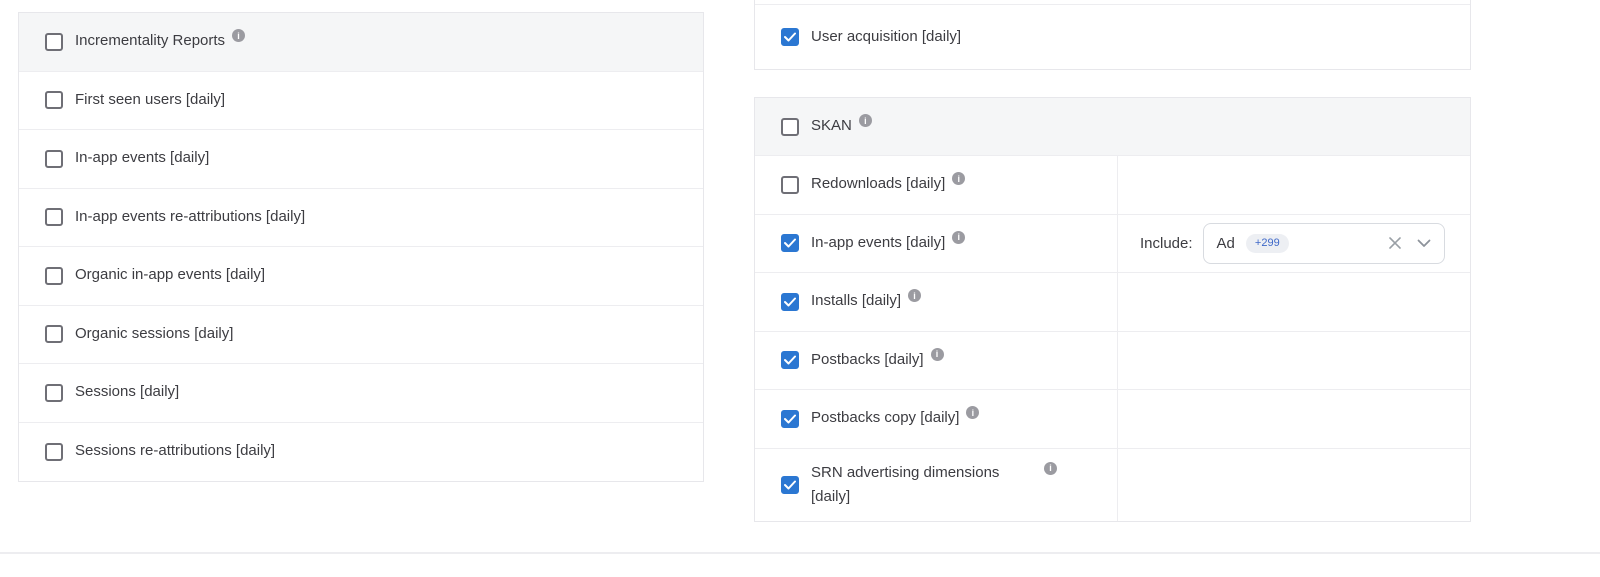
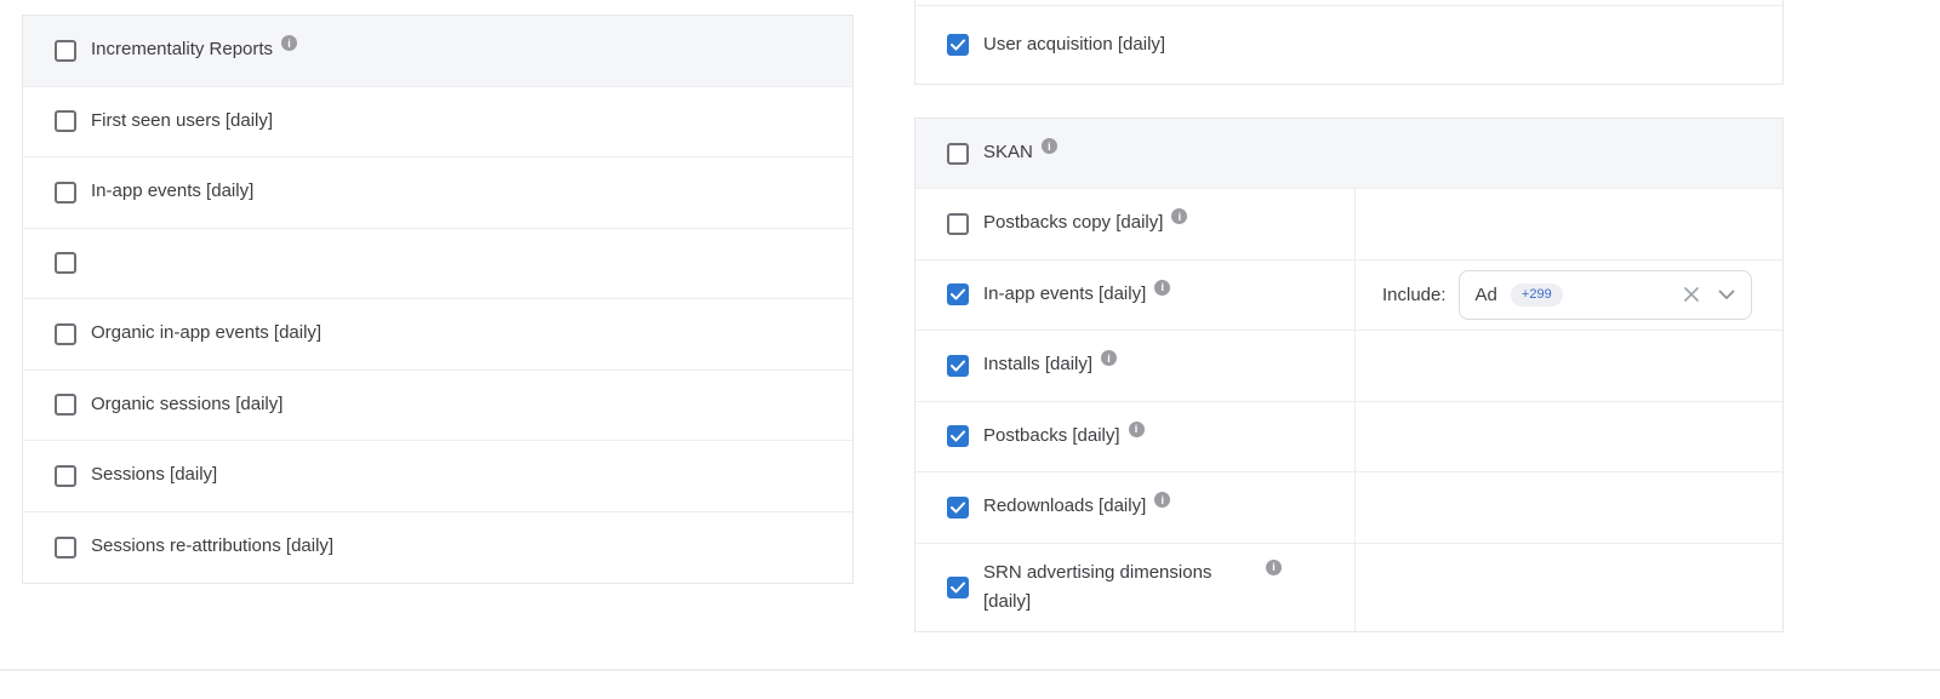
  Incrementality Reports
  First seen users [daily]
  In-app events [daily]
- In-app events re-attributions [daily]
  Organic in-app events [daily]
  Organic sessions [daily]
  Sessions [daily]
  Sessions re-attributions [daily]
  User acquisition [daily]
  SKAN
- Redownloads [daily]
+ Postbacks copy [daily]
  In-app events [daily]
  Include:
  Ad
  +299
  Installs [daily]
  Postbacks [daily]
- Postbacks copy [daily]
+ Redownloads [daily]
  SRN advertising dimensions [daily]
